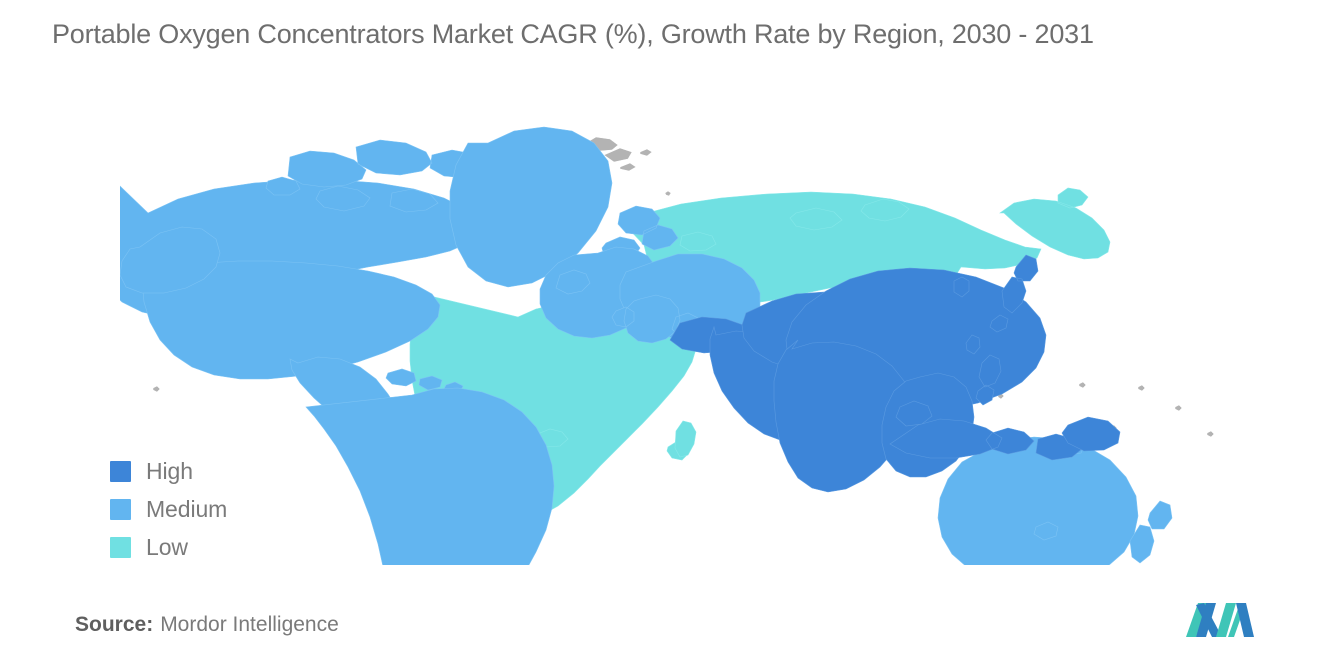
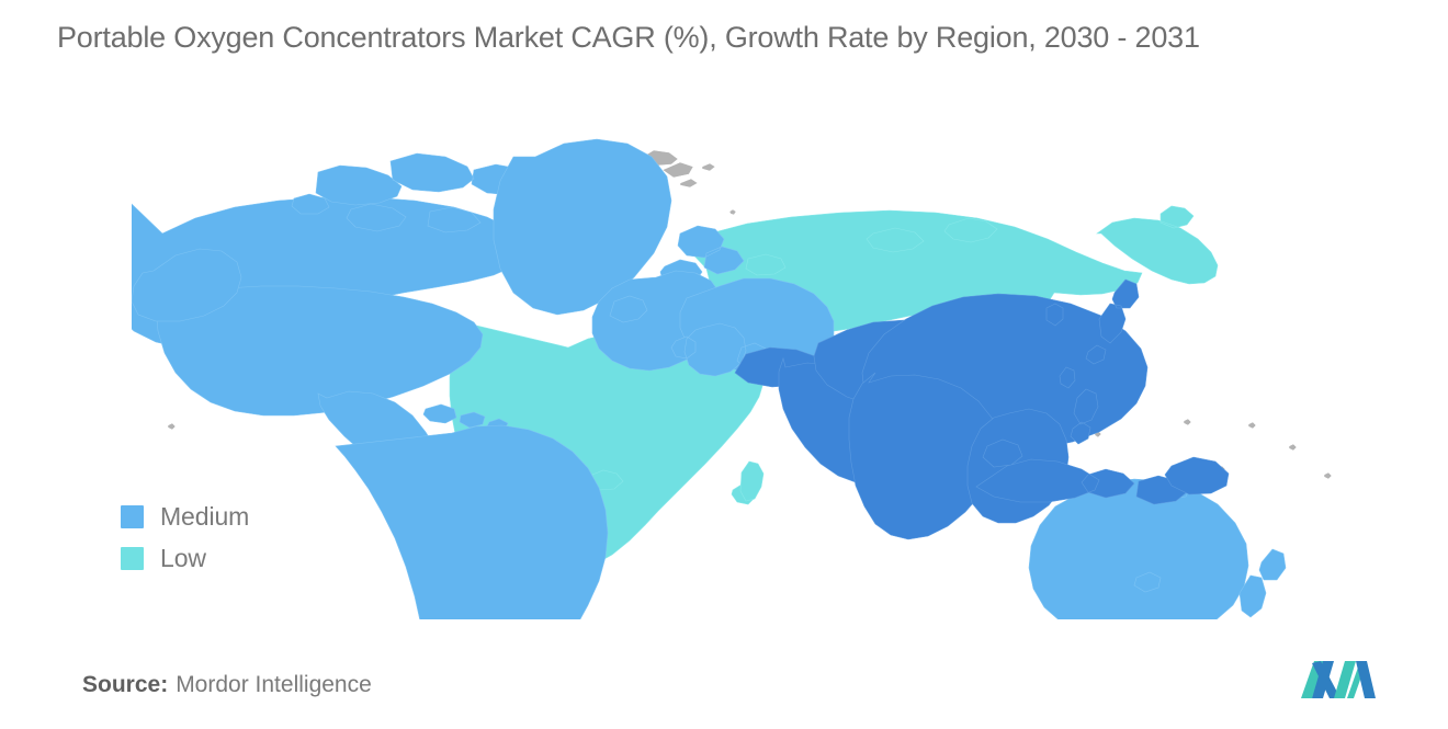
  Portable Oxygen Concentrators Market CAGR (%), Growth Rate by Region, 2030 - 2031
- High
  Medium
  Low
  Source: Mordor Intelligence
